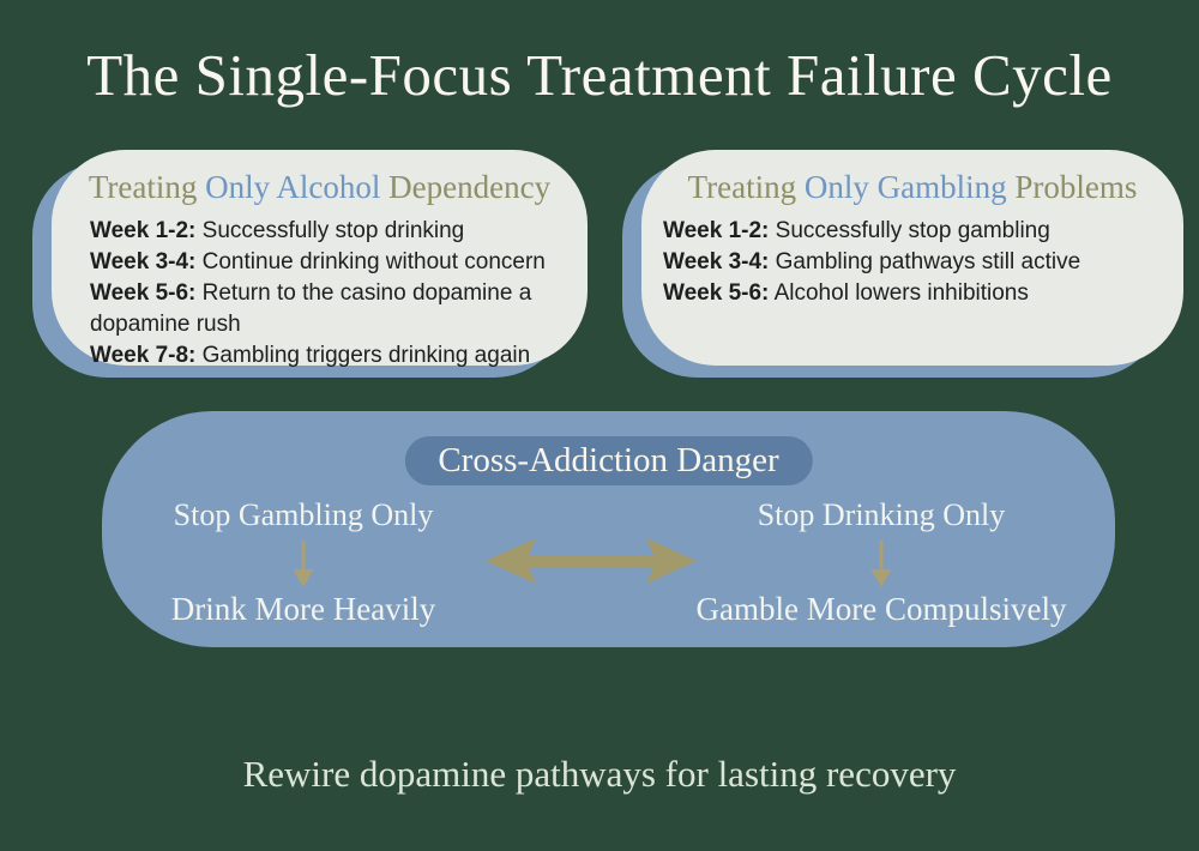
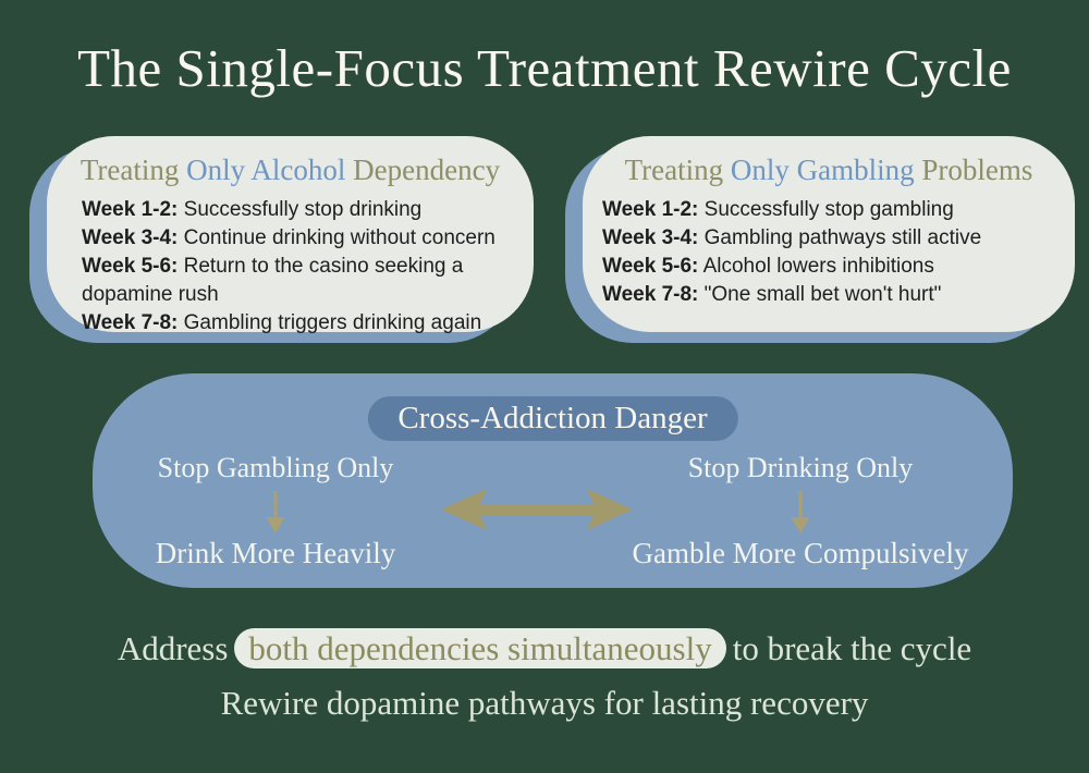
- The Single-Focus Treatment Failure Cycle
+ The Single-Focus Treatment Rewire Cycle
  Treating Only Alcohol Dependency
  Week 1-2: Successfully stop drinking
  Week 3-4: Continue drinking without concern
- Week 5-6: Return to the casino dopamine a dopamine rush
+ Week 5-6: Return to the casino seeking a dopamine rush
  Week 7-8: Gambling triggers drinking again
  Treating Only Gambling Problems
  Week 1-2: Successfully stop gambling
  Week 3-4: Gambling pathways still active
  Week 5-6: Alcohol lowers inhibitions
+ Week 7-8: "One small bet won't hurt"
  Cross-Addiction Danger
  Stop Gambling Only
  Drink More Heavily
  Stop Drinking Only
  Gamble More Compulsively
+ Address both dependencies simultaneously to break the cycle
  Rewire dopamine pathways for lasting recovery
